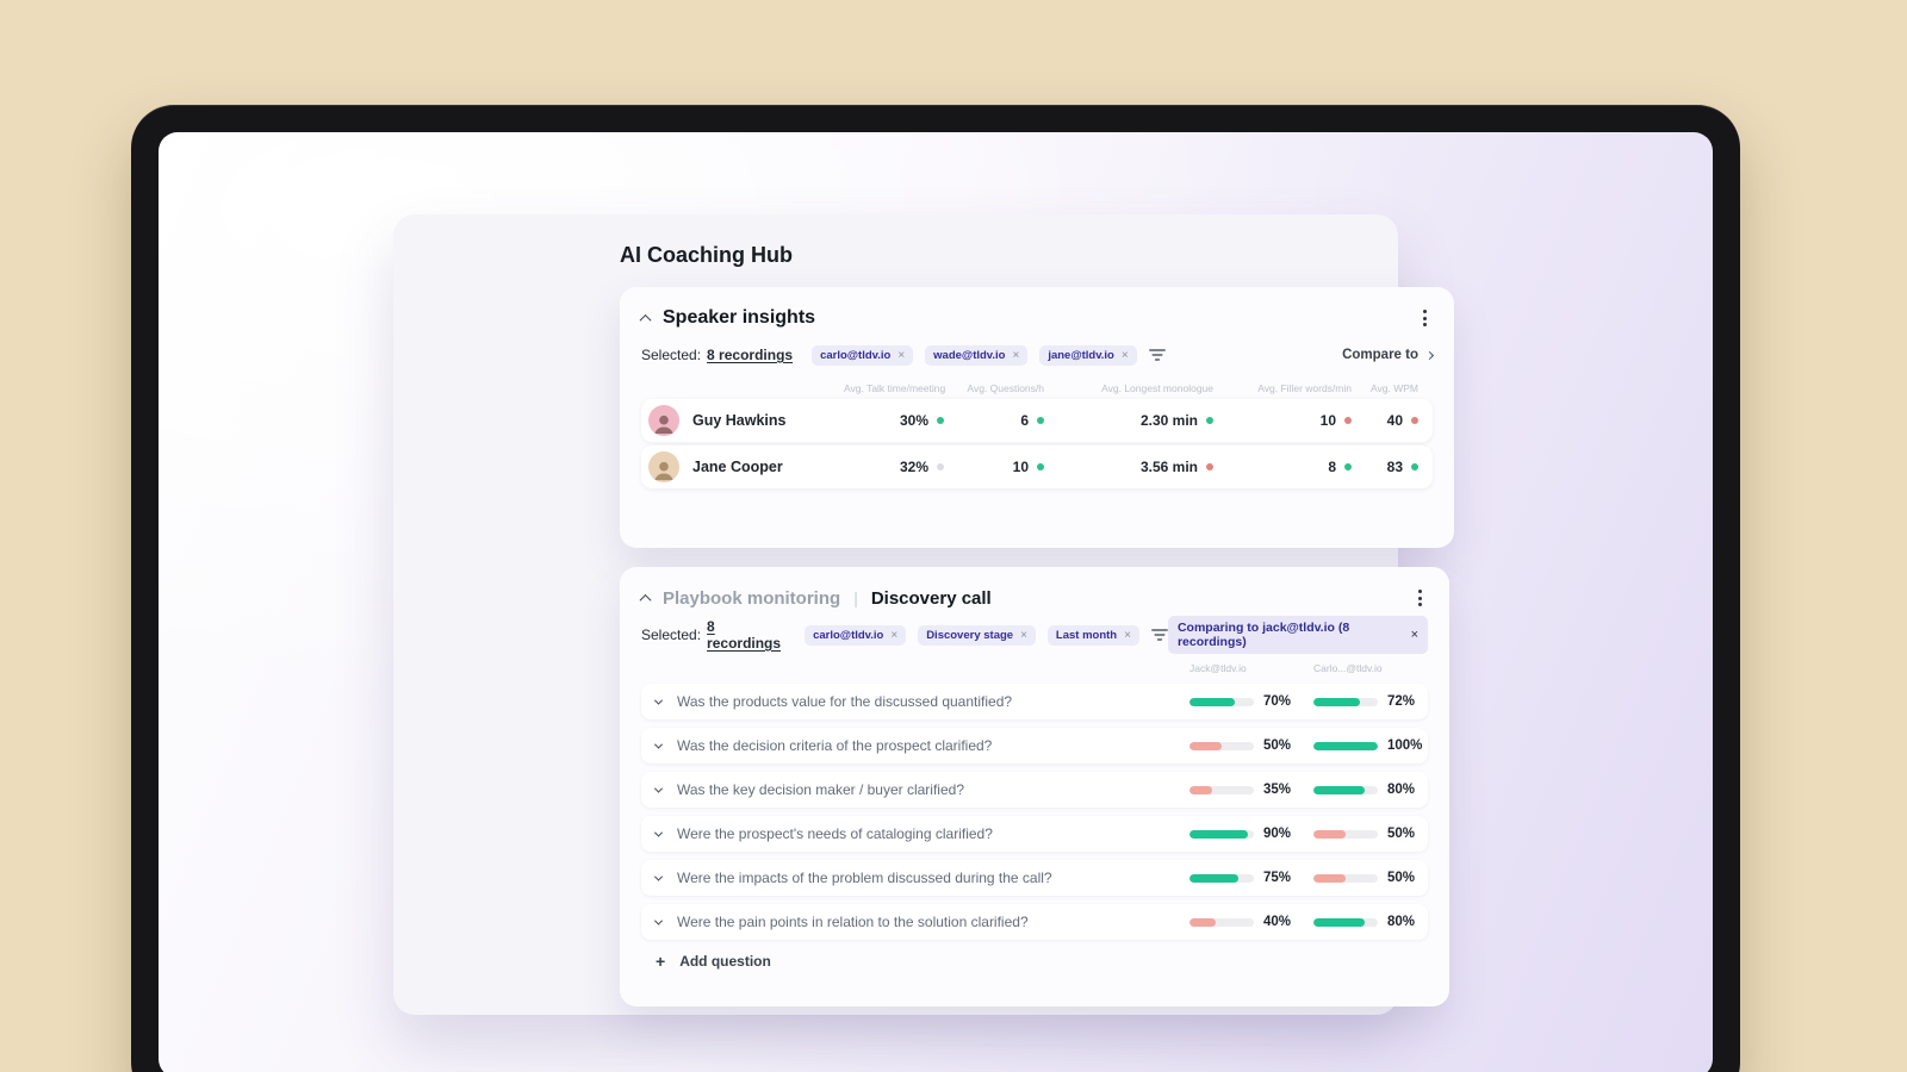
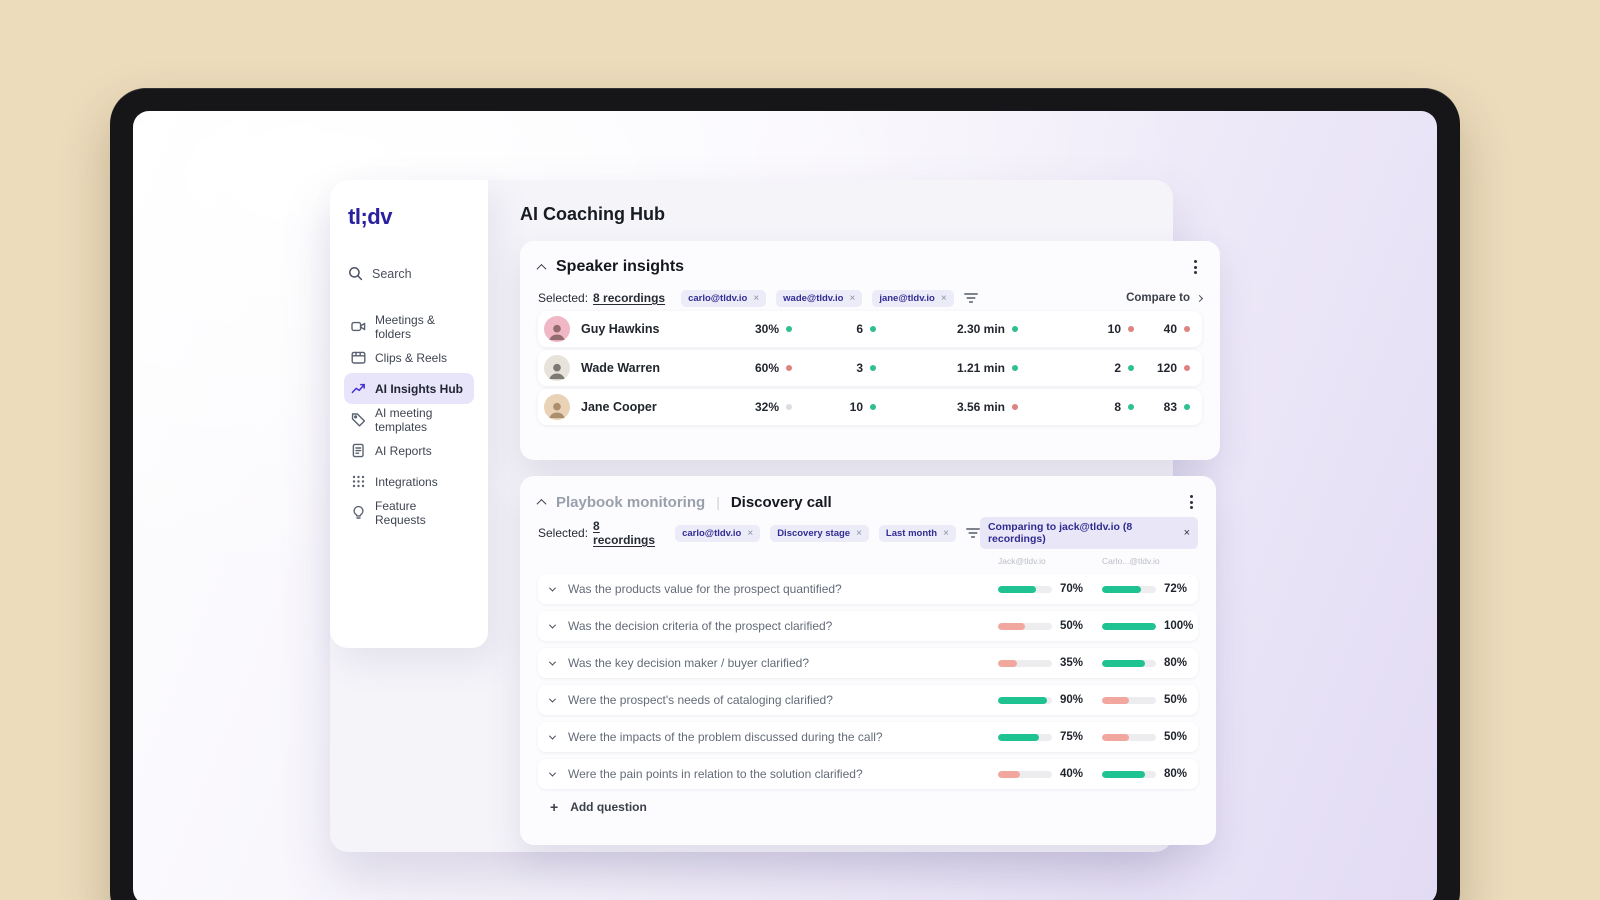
+ tl;dv
+ Search
+ Meetings & folders
+ Clips & Reels
+ AI Insights Hub
+ AI meeting templates
+ AI Reports
+ Integrations
+ Feature Requests
  AI Coaching Hub
  Speaker insights
  Selected:
  8 recordings
  carlo@tldv.io
  ×
  wade@tldv.io
  ×
  jane@tldv.io
  ×
  Compare to
- Avg. Talk time/meeting
- Avg. Questions/h
- Avg. Longest monologue
- Avg. Filler words/min
- Avg. WPM
  Guy Hawkins
  30%
  6
  2.30 min
  10
  40
+ Wade Warren
+ 60%
+ 3
+ 1.21 min
+ 2
+ 120
  Jane Cooper
  32%
  10
  3.56 min
  8
  83
  Playbook monitoring
  |
  Discovery call
  Selected:
  8 recordings
  carlo@tldv.io
  ×
  Discovery stage
  ×
  Last month
  ×
  Comparing to jack@tldv.io (8 recordings)
  ×
  Jack@tldv.io
  Carlo...@tldv.io
- Was the products value for the discussed quantified?
+ Was the products value for the prospect quantified?
  70%
  72%
  Was the decision criteria of the prospect clarified?
  50%
  100%
  Was the key decision maker / buyer clarified?
  35%
  80%
  Were the prospect's needs of cataloging clarified?
  90%
  50%
  Were the impacts of the problem discussed during the call?
  75%
  50%
  Were the pain points in relation to the solution clarified?
  40%
  80%
  +
  Add question
